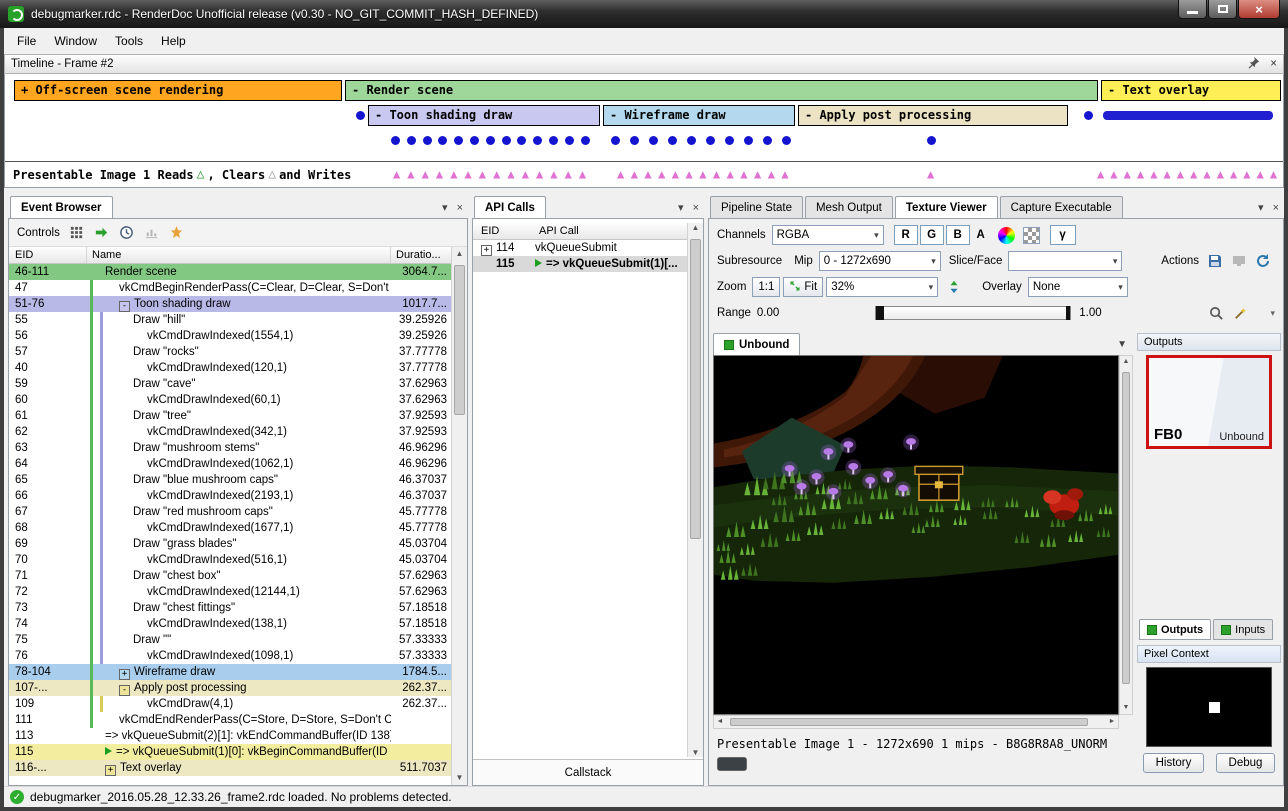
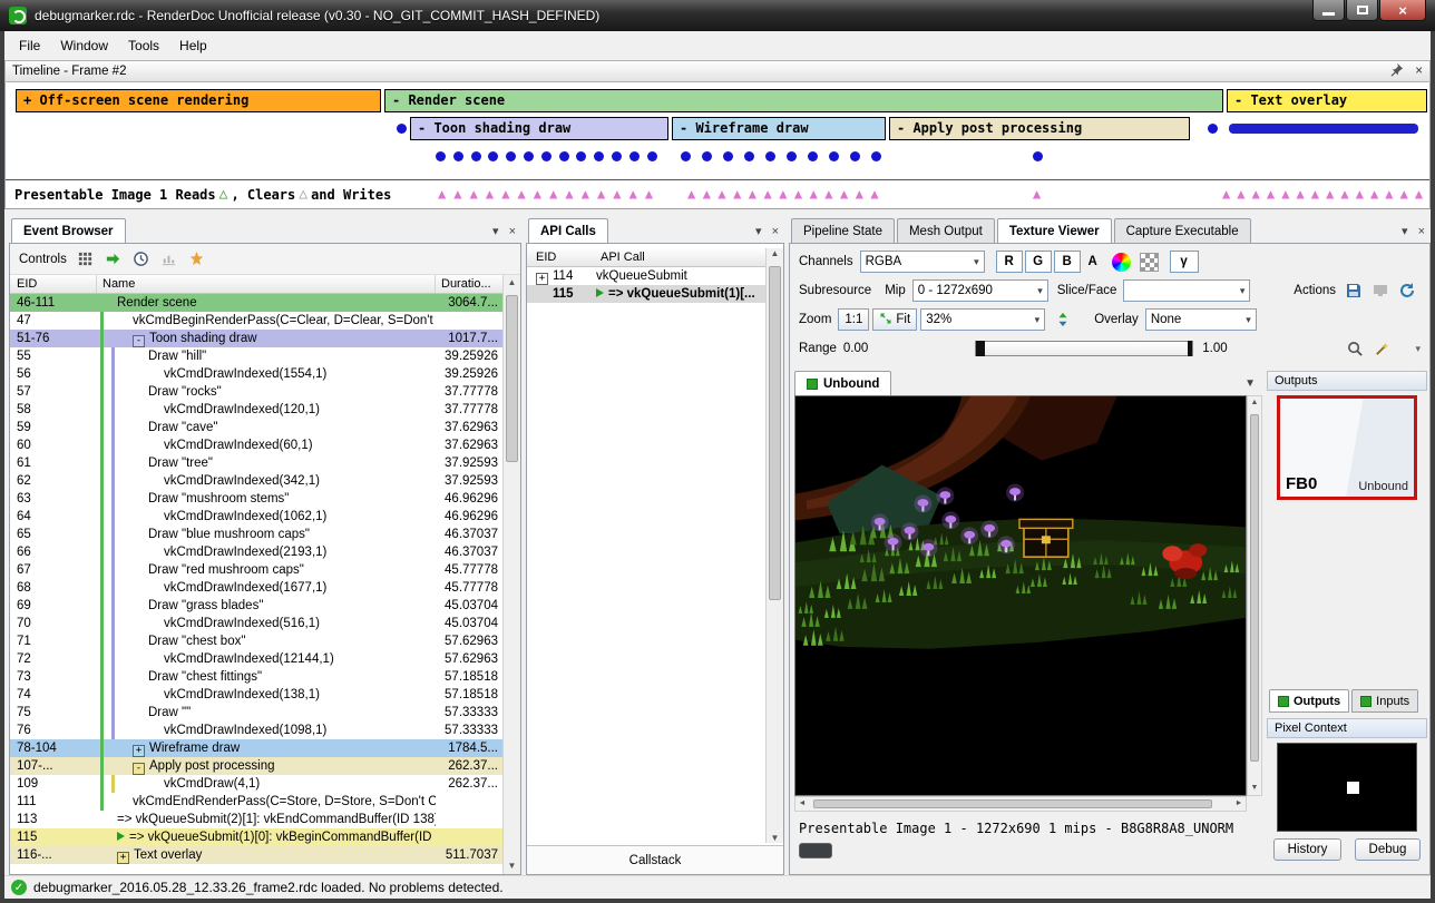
  debugmarker.rdc - RenderDoc Unofficial release (v0.30 - NO_GIT_COMMIT_HASH_DEFINED)
  ×
  File
  Window
  Tools
  Help
  Timeline - Frame #2
  ×
  + Off-screen scene rendering
  - Render scene
  - Text overlay
  - Toon shading draw
  - Wireframe draw
  - Apply post processing
  Presentable Image 1 Reads
  △
  , Clears
  △
  and Writes
  ▲
  ▲
  ▲
  ▲
  ▲
  ▲
  ▲
  ▲
  ▲
  ▲
  ▲
  ▲
  ▲
  ▲
  ▲
  ▲
  ▲
  ▲
  ▲
  ▲
  ▲
  ▲
  ▲
  ▲
  ▲
  ▲
  ▲
  ▲
  ▲
  ▲
  ▲
  ▲
  ▲
  ▲
  ▲
  ▲
  ▲
  ▲
  ▲
  ▲
  ▲
  ▲
  Event Browser
  ▾
  ×
  Controls
  EID
  Name
  Duratio...
  46-111
  Render scene
  3064.7...
  47
  vkCmdBeginRenderPass(C=Clear, D=Clear, S=Don't
  51-76
  - Toon shading draw
  1017.7...
  55
  Draw "hill"
  39.25926
  56
  vkCmdDrawIndexed(1554,1)
  39.25926
  57
  Draw "rocks"
  37.77778
- 40
+ 58
  vkCmdDrawIndexed(120,1)
  37.77778
  59
  Draw "cave"
  37.62963
  60
  vkCmdDrawIndexed(60,1)
  37.62963
  61
  Draw "tree"
  37.92593
  62
  vkCmdDrawIndexed(342,1)
  37.92593
  63
  Draw "mushroom stems"
  46.96296
  64
  vkCmdDrawIndexed(1062,1)
  46.96296
  65
  Draw "blue mushroom caps"
  46.37037
  66
  vkCmdDrawIndexed(2193,1)
  46.37037
  67
  Draw "red mushroom caps"
  45.77778
  68
  vkCmdDrawIndexed(1677,1)
  45.77778
  69
  Draw "grass blades"
  45.03704
  70
  vkCmdDrawIndexed(516,1)
  45.03704
  71
  Draw "chest box"
  57.62963
  72
  vkCmdDrawIndexed(12144,1)
  57.62963
  73
  Draw "chest fittings"
  57.18518
  74
  vkCmdDrawIndexed(138,1)
  57.18518
  75
  Draw ""
  57.33333
  76
  vkCmdDrawIndexed(1098,1)
  57.33333
  78-104
  + Wireframe draw
  1784.5...
  107-...
  - Apply post processing
  262.37...
  109
  vkCmdDraw(4,1)
  262.37...
  111
  vkCmdEndRenderPass(C=Store, D=Store, S=Don't C
  113
  => vkQueueSubmit(2)[1]: vkEndCommandBuffer(ID 138
  115
  => vkQueueSubmit(1)[0]: vkBeginCommandBuffer(ID
  116-...
  + Text overlay
  511.7037
  ▲
  ▼
  API Calls
  ▾
  ×
  EID
  API Call
  + 114
  vkQueueSubmit
  115
  => vkQueueSubmit(1)[...
  ▲
  ▼
  Callstack
  Pipeline State
  Mesh Output
  Texture Viewer
  Capture Executable
  ▾
  ×
  Channels
  RGBA
  ▾
  R
  G
  B
  A
  γ
  Subresource
  Mip
  0 - 1272x690
  ▾
  Slice/Face
  ▾
  Actions
  Zoom
  1:1
  Fit
  32%
  ▾
  Overlay
  None
  ▾
  Range
  0.00
  1.00
  ▾
  Unbound
  ▼
  Presentable Image 1 - 1272x690 1 mips - B8G8R8A8_UNORM
  Outputs
  FB0
  Unbound
  Outputs
  Inputs
  Pixel Context
  History
  Debug
  ✓
  debugmarker_2016.05.28_12.33.26_frame2.rdc loaded. No problems detected.
